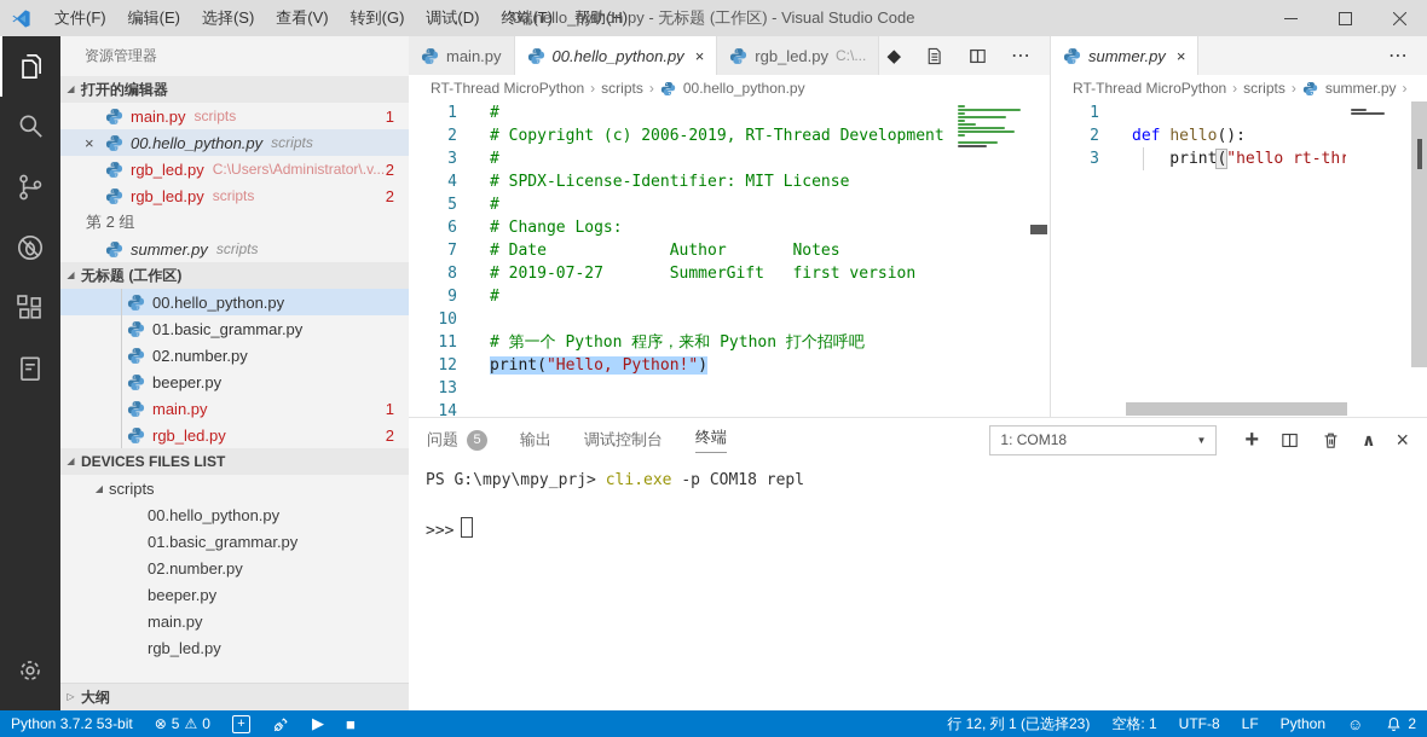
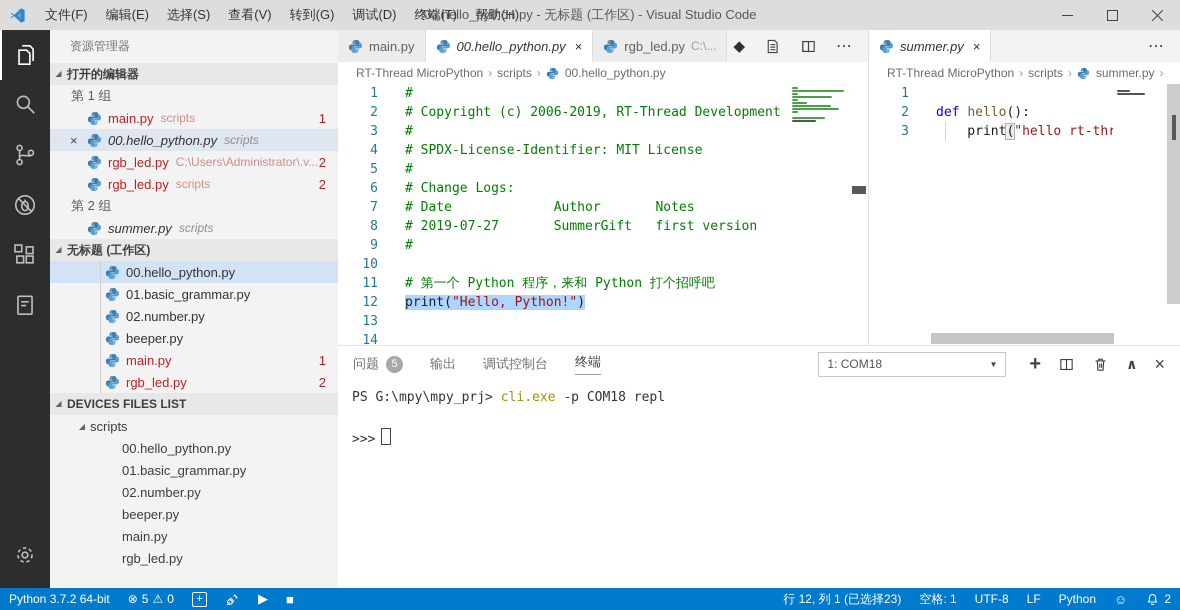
  文件(F)
  编辑(E)
  选择(S)
  查看(V)
  转到(G)
  调试(D)
  终端(T)
  帮助(H)
  00.hello_python.py - 无标题 (工作区) - Visual Studio Code
  资源管理器
  ◢
  打开的编辑器
+ 第 1 组
  main.py
  scripts
  1
  ×
  00.hello_python.py
  scripts
  rgb_led.py
  C:\Users\Administrator\.v...
  2
  rgb_led.py
  scripts
  2
  第 2 组
  summer.py
  scripts
  ◢
  无标题 (工作区)
  00.hello_python.py
  01.basic_grammar.py
  02.number.py
  beeper.py
  main.py
  1
  rgb_led.py
  2
  ◢
  DEVICES FILES LIST
  ◢
  scripts
  00.hello_python.py
  01.basic_grammar.py
  02.number.py
  beeper.py
  main.py
  rgb_led.py
- ▷
- 大纲
  main.py
  00.hello_python.py
  ×
  rgb_led.py
  C:\...
  ◆
  ⋯
  RT-Thread MicroPython
  ›
  scripts
  ›
  00.hello_python.py
  1
  #
  2
  # Copyright (c) 2006-2019, RT-Thread Development
  3
  #
  4
  # SPDX-License-Identifier: MIT License
  5
  #
  6
  # Change Logs:
  7
  # Date Author Notes
  8
  # 2019-07-27 SummerGift first version
  9
  #
  10
  11
  # 第一个 Python 程序，来和 Python 打个招呼吧
  12
  print("Hello, Python!")
  13
  14
  summer.py
  ×
  ⋯
  RT-Thread MicroPython
  ›
  scripts
  ›
  summer.py
  ›
  1
  2
  def hello():
  3
  print("hello rt-th
  问题
  5
  输出
  调试控制台
  终端
  1: COM18
  ▼
  +
  ∧
  ×
  PS G:\mpy\mpy_prj> cli.exe -p COM18 repl
  >>>
- Python 3.7.2 53-bit
+ Python 3.7.2 64-bit
  ⊗
  5
  ⚠
  0
  +
  ▶
  ■
  行 12, 列 1 (已选择23)
  空格: 1
  UTF-8
  LF
  Python
  ☺
  2
